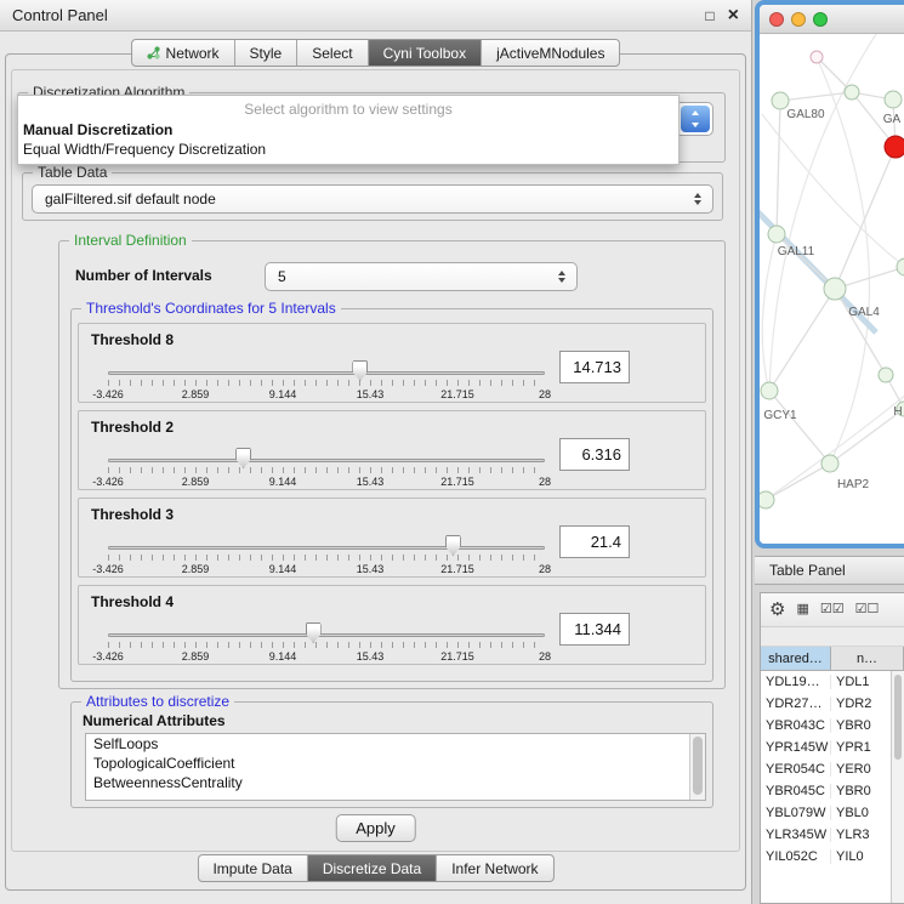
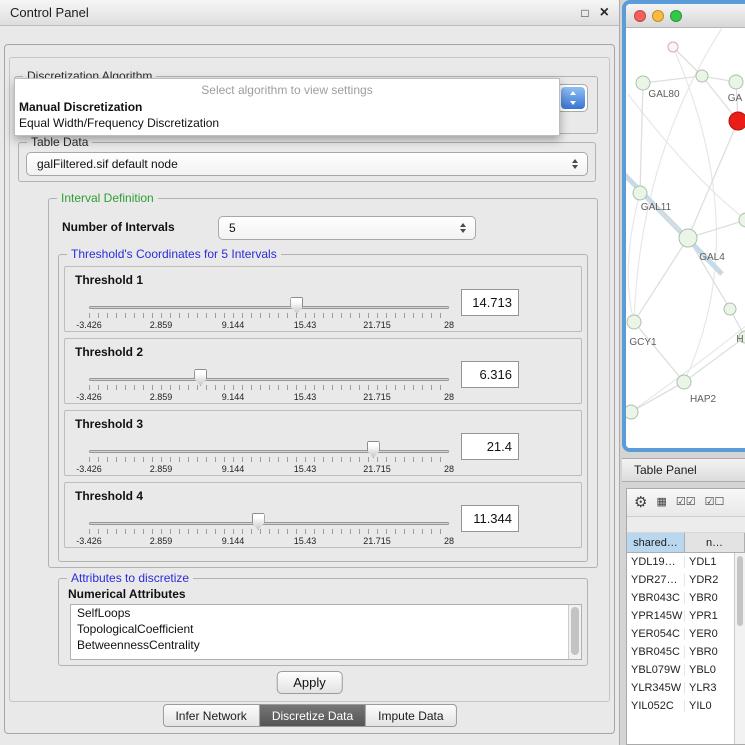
  Control Panel
  □
  ×
- Network
- Style
- Select
- Cyni Toolbox
- jActiveMNodules
  Discretization Algorithm
  Select algorithm to view settings
  Manual Discretization
  Equal Width/Frequency Discretization
  Table Data
  galFiltered.sif default node
  Interval Definition
  Number of Intervals
  5
  Threshold's Coordinates for 5 Intervals
- Threshold 8
+ Threshold 1
  -3.426
  2.859
  9.144
  15.43
  21.715
  28
  14.713
  Threshold 2
  -3.426
  2.859
  9.144
  15.43
  21.715
  28
  6.316
  Threshold 3
  -3.426
  2.859
  9.144
  15.43
  21.715
  28
  21.4
  Threshold 4
  -3.426
  2.859
  9.144
  15.43
  21.715
  28
  11.344
  Attributes to discretize
  Numerical Attributes
  SelfLoops
  TopologicalCoefficient
  BetweennessCentrality
  Apply
- Impute Data
+ Infer Network
  Discretize Data
- Infer Network
+ Impute Data
  GAL80
  GA
  GAL11
  GAL4
  GCY1
  H
  HAP2
  Table Panel
  ⚙
  ▦
  ☑☑
  ☑☐
  shared…
  n…
  YDL19…
  YDL1
  YDR27…
  YDR2
  YBR043C
  YBR0
  YPR145W
  YPR1
  YER054C
  YER0
  YBR045C
  YBR0
  YBL079W
  YBL0
  YLR345W
  YLR3
  YIL052C
  YIL0
